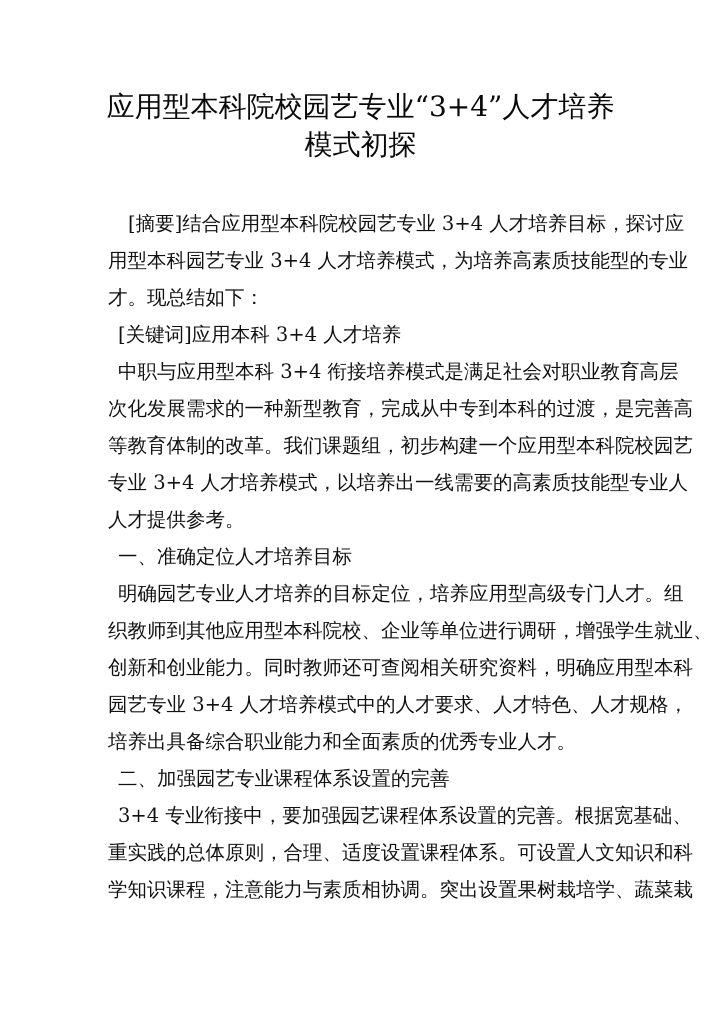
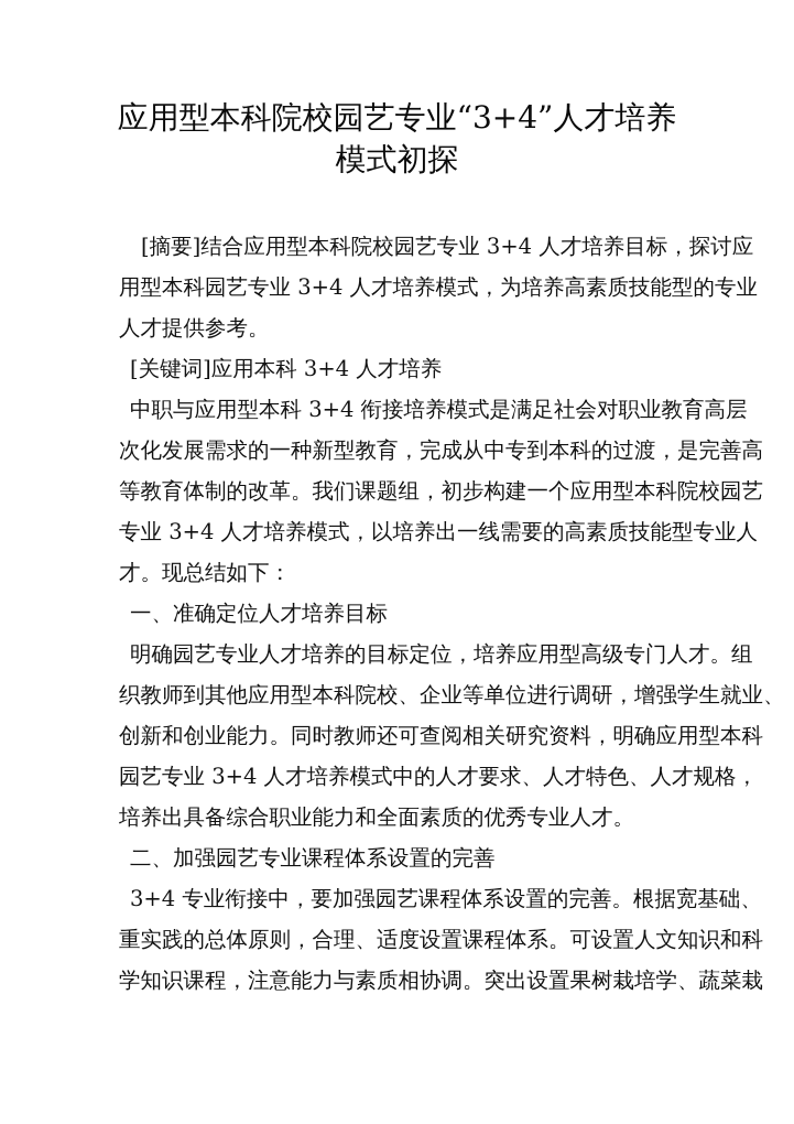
  应用型本科院校园艺专业“3+4”人才培养
  模式初探
  [摘要]结合应用型本科院校园艺专业 3+4 人才培养目标，探讨应
  用型本科园艺专业 3+4 人才培养模式，为培养高素质技能型的专业
- 才。现总结如下：
+ 人才提供参考。
  [关键词]应用本科 3+4 人才培养
  中职与应用型本科 3+4 衔接培养模式是满足社会对职业教育高层
  次化发展需求的一种新型教育，完成从中专到本科的过渡，是完善高
  等教育体制的改革。我们课题组，初步构建一个应用型本科院校园艺
  专业 3+4 人才培养模式，以培养出一线需要的高素质技能型专业人
- 人才提供参考。
+ 才。现总结如下：
  一、准确定位人才培养目标
  明确园艺专业人才培养的目标定位，培养应用型高级专门人才。组
  织教师到其他应用型本科院校、企业等单位进行调研，增强学生就业、
  创新和创业能力。同时教师还可查阅相关研究资料，明确应用型本科
  园艺专业 3+4 人才培养模式中的人才要求、人才特色、人才规格，
  培养出具备综合职业能力和全面素质的优秀专业人才。
  二、加强园艺专业课程体系设置的完善
  3+4 专业衔接中，要加强园艺课程体系设置的完善。根据宽基础、
  重实践的总体原则，合理、适度设置课程体系。可设置人文知识和科
  学知识课程，注意能力与素质相协调。突出设置果树栽培学、蔬菜栽
